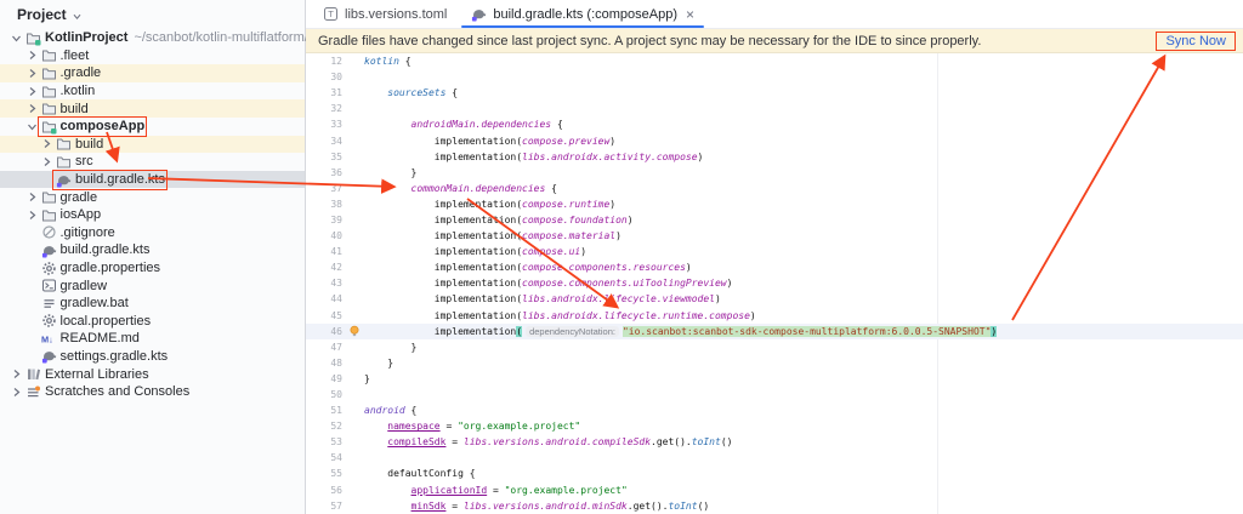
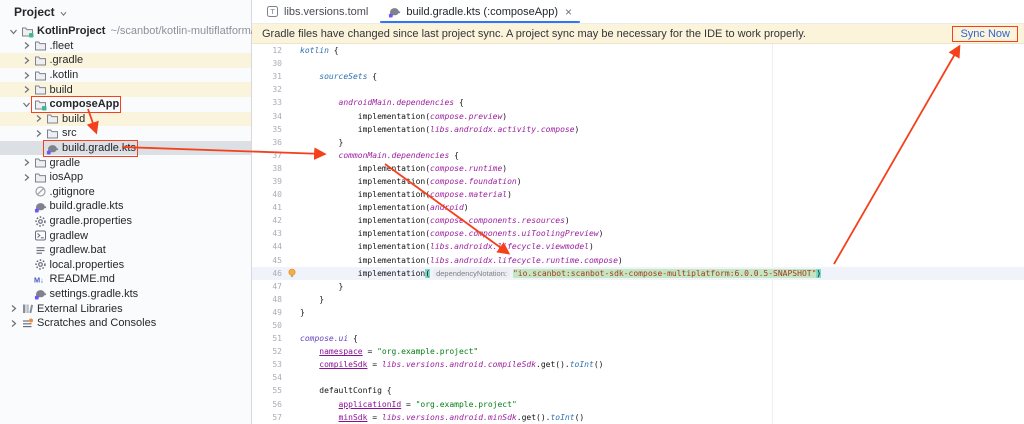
  Project
  KotlinProject
  .fleet
  .gradle
  .kotlin
  build
  composeApp
  build
  src
  build.gradle.k
  gradle
  iosApp
  .gitignore
  build.gradle.kts
  gradle.properties
  gradlew
  gradlew.bat
  local.properties
  M↓
  README.md
  settings.gradle.kts
  External Libraries
  Scratches and Consoles
  T
  libs.versions.toml
  build.gradle.kts (:composeApp)
  ×
- Gradle files have changed since last project sync. A project sync may be necessary for the IDE to since properly.
+ Gradle files have changed since last project sync. A project sync may be necessary for the IDE to work properly.
  Sync Now
  12
  kotlin
  {
  30
  31
  sourceSets
  {
  32
  33
  androidMain.dependencies
  {
  34
  implementation(
  compose.preview
  )
  35
  implementation(
  libs.androidx.activity.compose
  )
  36
  }
  37
  commonMain.dependencies
  {
  38
  implementation(
  compose.runtime
  )
  39
  implementaion(
  compose.foundation
  )
  40
  implementation
  compose.material
  )
  41
  implementation(
- compose.ui
+ android
  )
  42
  implementation(
  compose.components.resources
  )
  43
  implementation(
  compose.coponents.uiToolingPreview
  )
  44
  implementation(
  libs.androidx.ifecycle.viewmodel
  )
  45
  implementation(
  libs.androidx.lifecycle.runtime.compose
  )
  46
  implementation
  (
  dependencyNotation:
  "io.scanbot:scanbot-sdk-compose-multiplatform:6.0.0.5-SNAPSHOT"
  )
  47
  }
  48
  }
  49
  }
  50
  51
- android
+ compose.ui
  {
  52
  namespace
  =
  "org.example.project"
  53
  compileSdk
  =
  libs.versions.android.compileSdk
  .get().
  toInt
  ()
  54
  55
  defaultConfig {
  56
  applicationId
  =
  "org.example.project"
  57
  minSdk
  =
  libs.versions.android.minSdk
  .get().
  toInt
  ()
